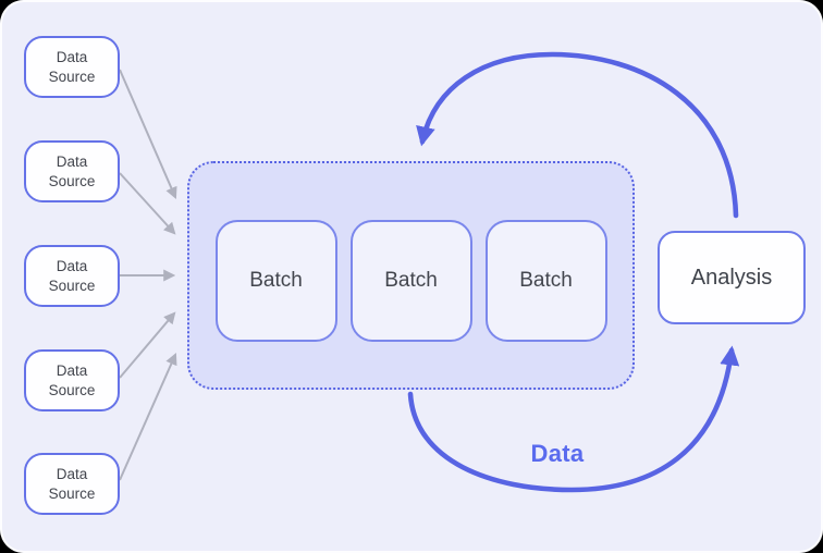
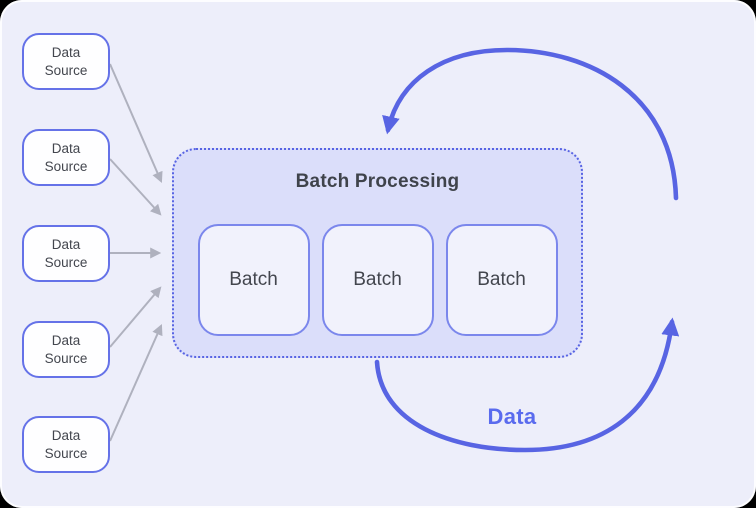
  Data Source
  Data Source
  Data Source
  Data Source
  Data Source
+ Batch Processing
  Batch
  Batch
  Batch
- Analysis
  Data
